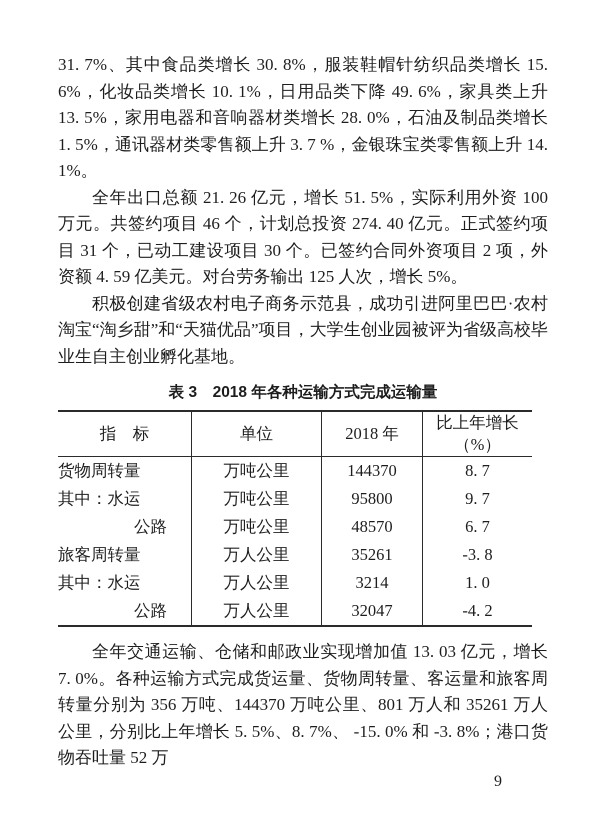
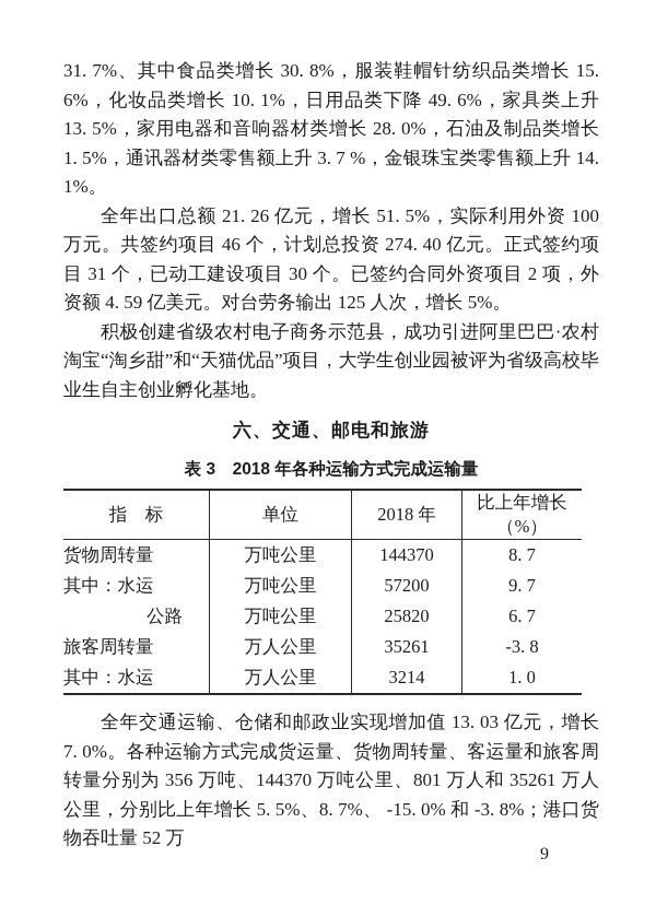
  31. 7%、其中食品类增长 30. 8%，服装鞋帽针纺织品类增长 15. 6%，化妆品类增长 10. 1%，日用品类下降 49. 6%，家具类上升 13. 5%，家用电器和音响器材类增长 28. 0%，石油及制品类增长 1. 5%，通讯器材类零售额上升 3. 7 %，金银珠宝类零售额上升 14. 1%。
  全年出口总额 21. 26 亿元，增长 51. 5%，实际利用外资 100 万元。共签约项目 46 个，计划总投资 274. 40 亿元。正式签约项目 31 个，已动工建设项目 30 个。已签约合同外资项目 2 项，外资额 4. 59 亿美元。对台劳务输出 125 人次，增长 5%。
  积极创建省级农村电子商务示范县，成功引进阿里巴巴·农村淘宝“淘乡甜”和“天猫优品”项目，大学生创业园被评为省级高校毕业生自主创业孵化基地。
+ 六、交通、邮电和旅游
  表 3 2018 年各种运输方式完成运输量
  指 标	单位	2018 年	比上年增长（%）
  货物周转量	万吨公里	144370	8. 7
- 其中：水运	万吨公里	95800	9. 7
+ 其中：水运	万吨公里	57200	9. 7
- 公路	万吨公里	48570	6. 7
+ 公路	万吨公里	25820	6. 7
  旅客周转量	万人公里	35261	-3. 8
  其中：水运	万人公里	3214	1. 0
- 公路	万人公里	32047	-4. 2
  全年交通运输、仓储和邮政业实现增加值 13. 03 亿元，增长 7. 0%。各种运输方式完成货运量、货物周转量、客运量和旅客周转量分别为 356 万吨、144370 万吨公里、801 万人和 35261 万人公里，分别比上年增长 5. 5%、8. 7%、 -15. 0% 和 -3. 8%；港口货物吞吐量 52 万
  9
